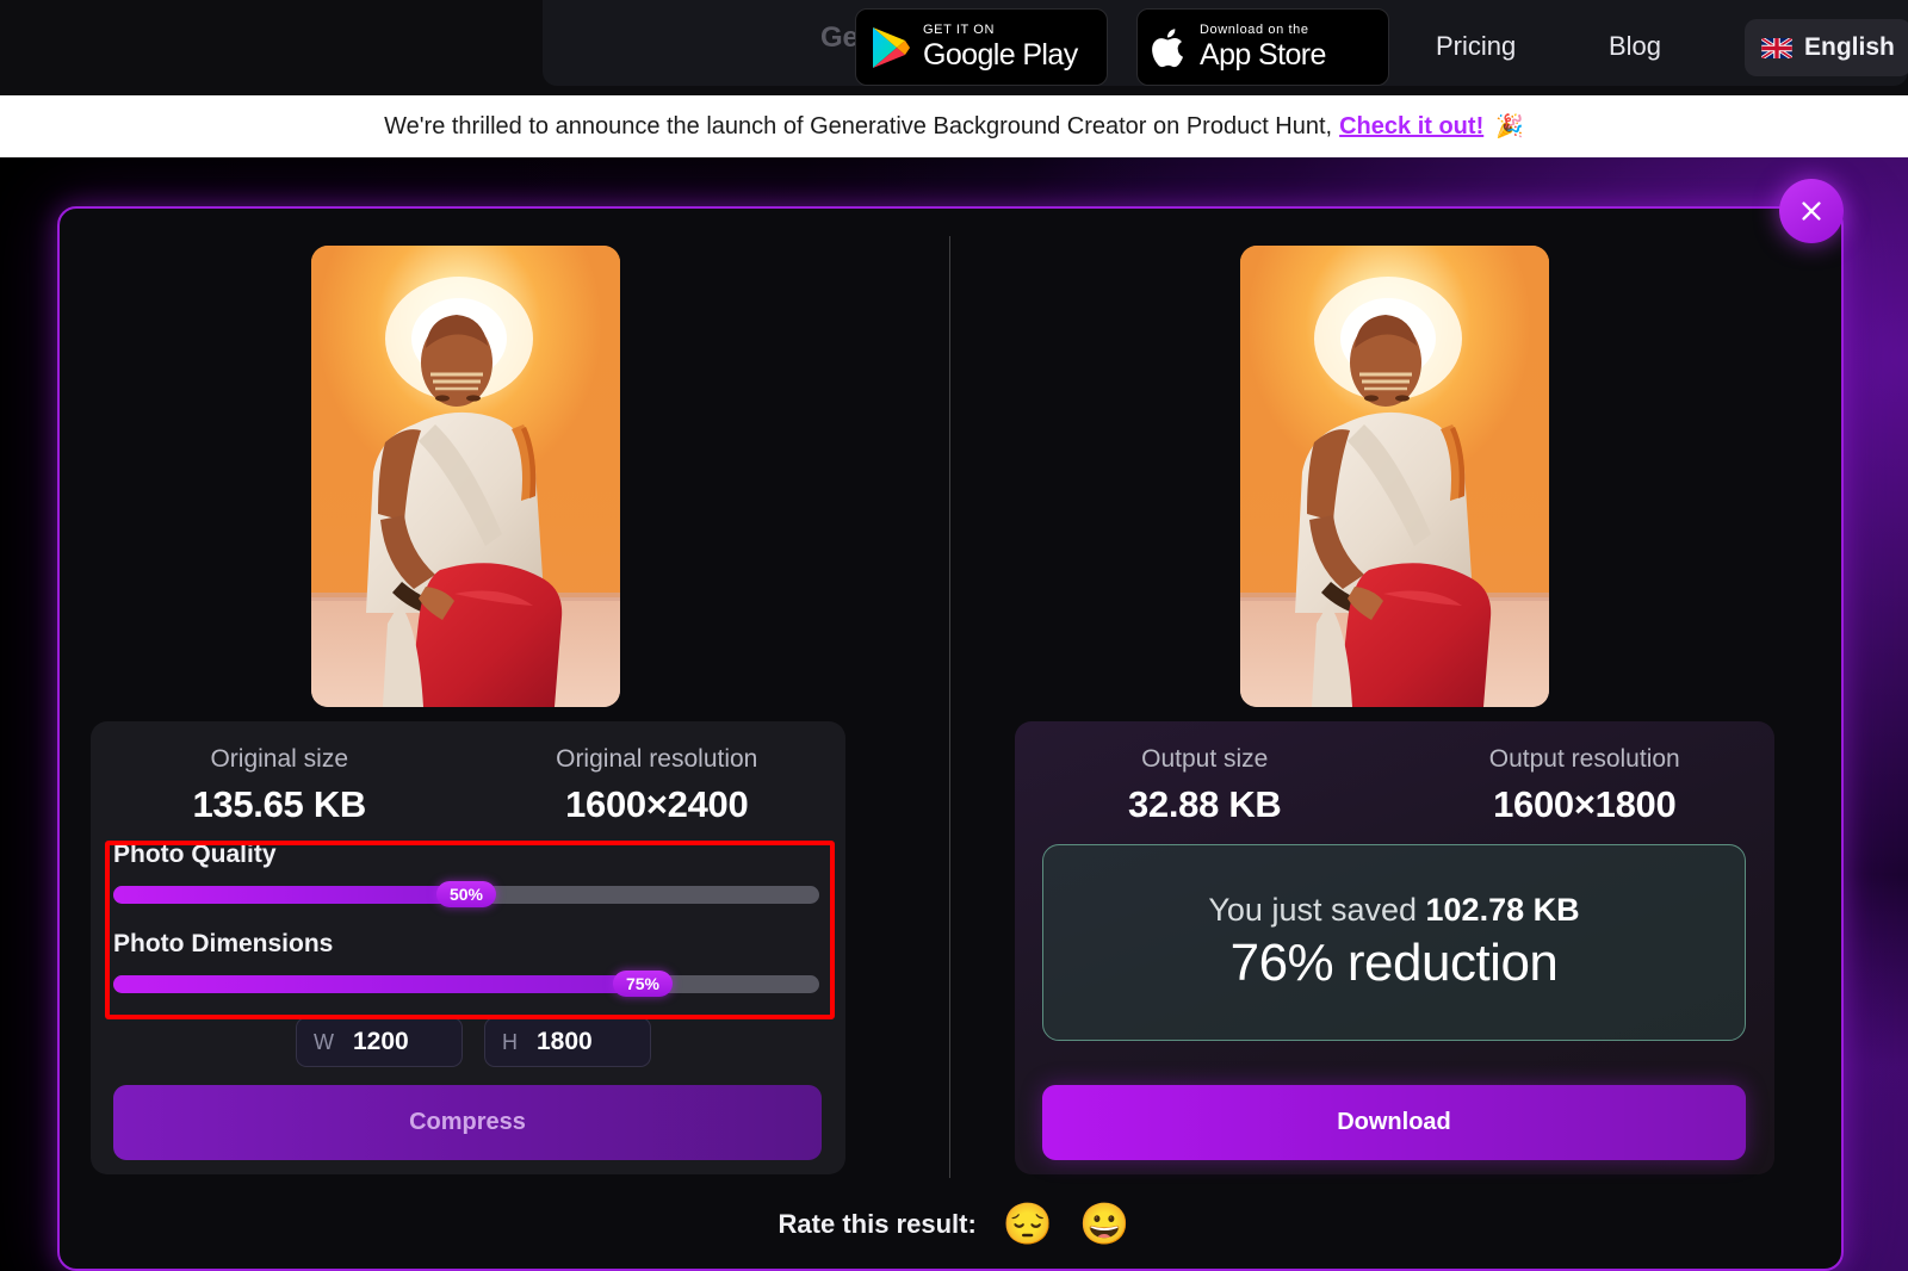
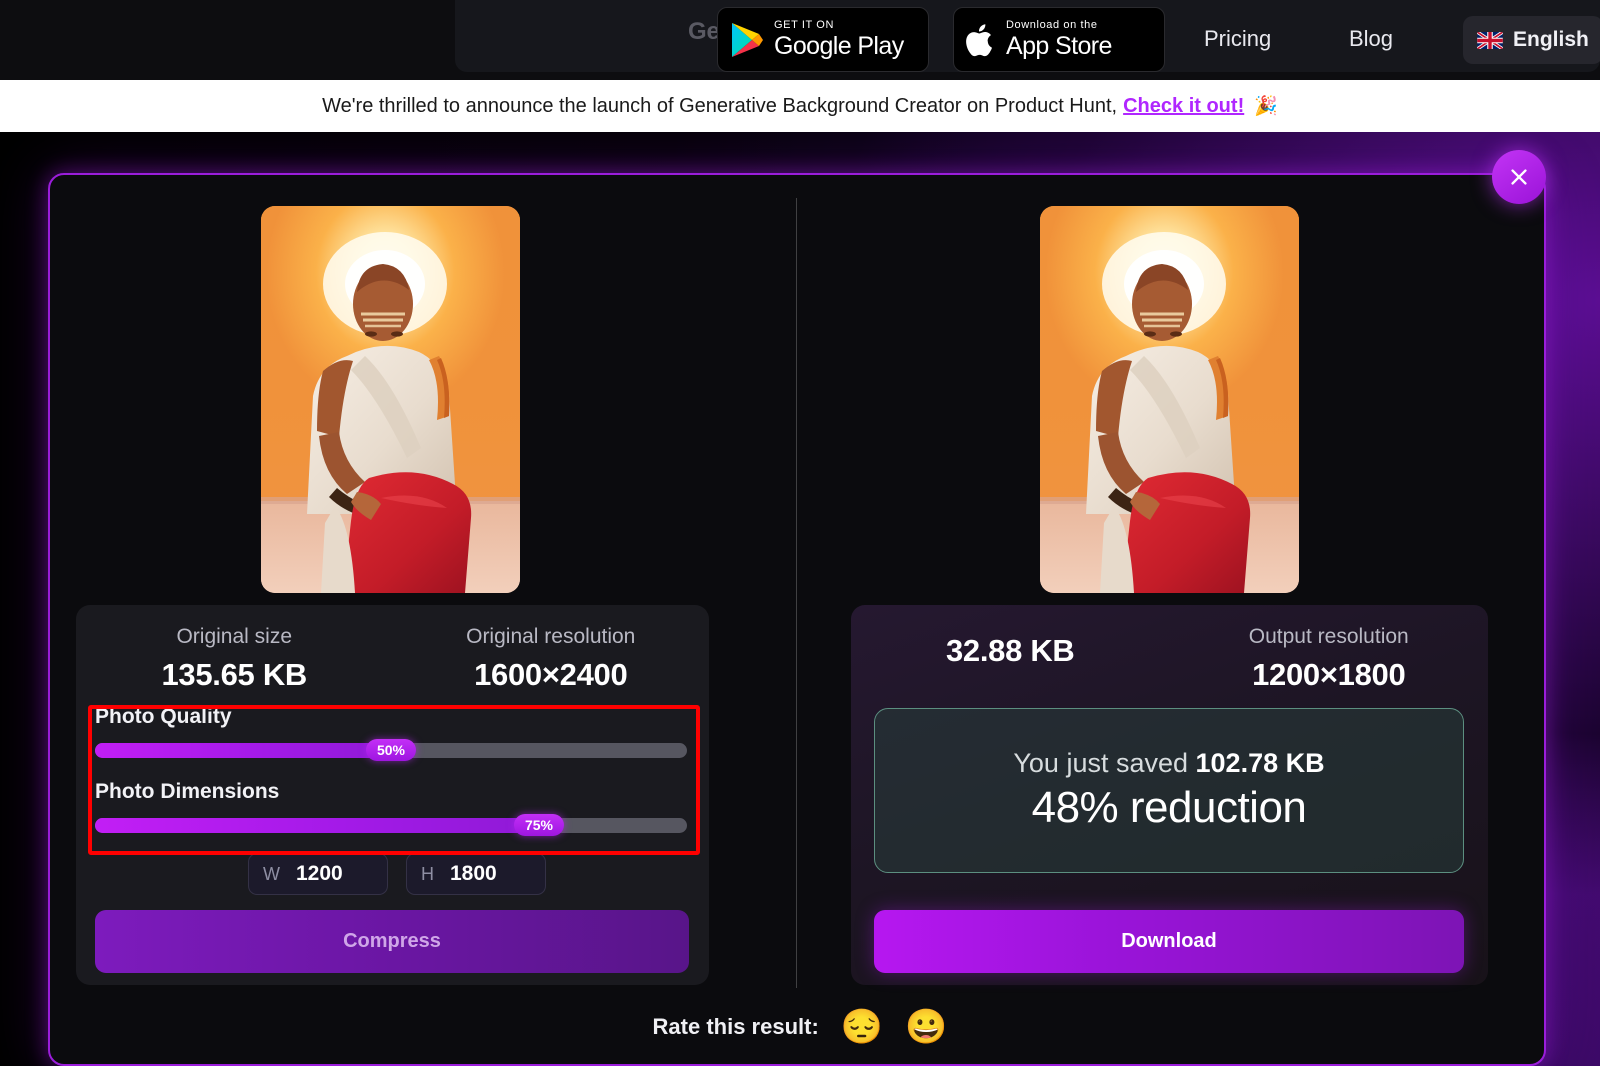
  Ge
  GET IT ON
  Google Play
  Download on the
  App Store
  Pricing
  Blog
  English
  We're thrilled to announce the launch of Generative Background Creator on Product Hunt,
  Check it out!
  🎉
  Original size
  135.65 KB
  Original resolution
  1600×2400
  Photo Quality
  50%
  Photo Dimensions
  75%
  W
  1200
  H
  1800
  Compress
- Output size
  32.88 KB
  Output resolution
- 1600×1800
+ 1200×1800
  You just saved 102.78 KB
- 76% reduction
+ 48% reduction
  Download
  Rate this result:
  😔
  😀
